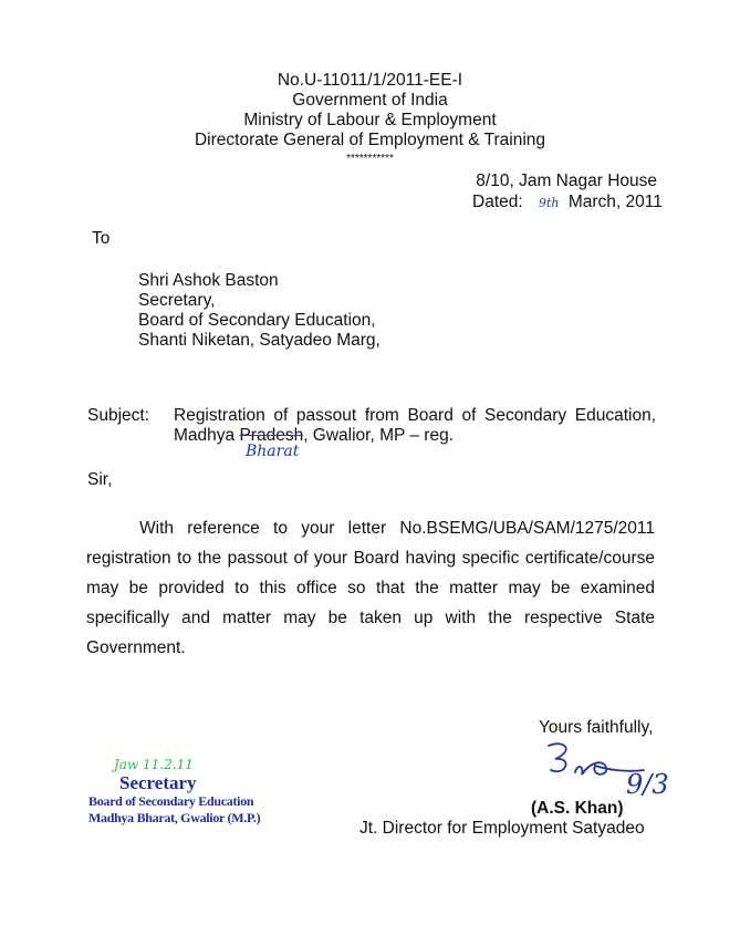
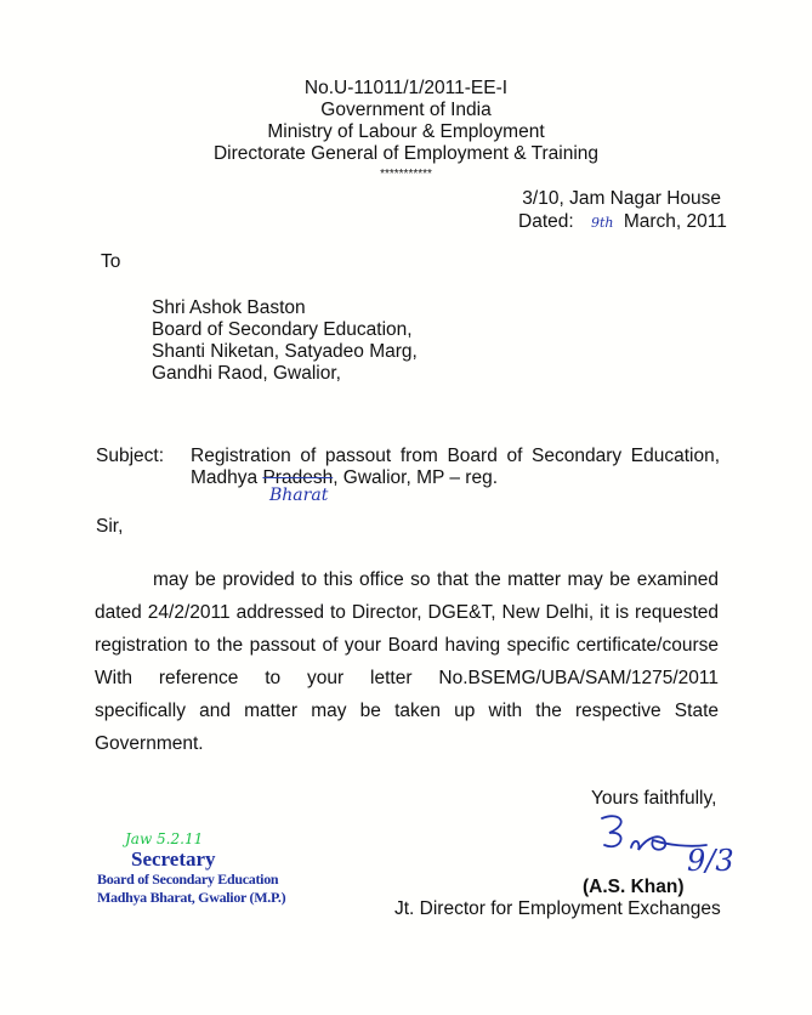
  No.U-11011/1/2011-EE-I
  Government of India
  Ministry of Labour & Employment
  Directorate General of Employment & Training
  ***********
- 8/10, Jam Nagar House
+ 3/10, Jam Nagar House
  Dated: 9th March, 2011
  To
  Shri Ashok Baston
- Secretary,
  Board of Secondary Education,
  Shanti Niketan, Satyadeo Marg,
+ Gandhi Raod, Gwalior,
  Subject:
  Registration of passout from Board of Secondary Education,
  Madhya Pradesh, Gwalior, MP – reg.
  Bharat
  Sir,
- With reference to your letter No.BSEMG/UBA/SAM/1275/2011
+ may be provided to this office so that the matter may be examined
+ dated 24/2/2011 addressed to Director, DGE&T, New Delhi, it is requested
  registration to the passout of your Board having specific certificate/course
- may be provided to this office so that the matter may be examined
+ With reference to your letter No.BSEMG/UBA/SAM/1275/2011
  specifically and matter may be taken up with the respective State
  Government.
  Yours faithfully,
  9/3
  (A.S. Khan)
- Jt. Director for Employment Satyadeo
+ Jt. Director for Employment Exchanges
- Jaw 11.2.11
+ Jaw 5.2.11
  Secretary
  Board of Secondary Education
  Madhya Bharat, Gwalior (M.P.)
